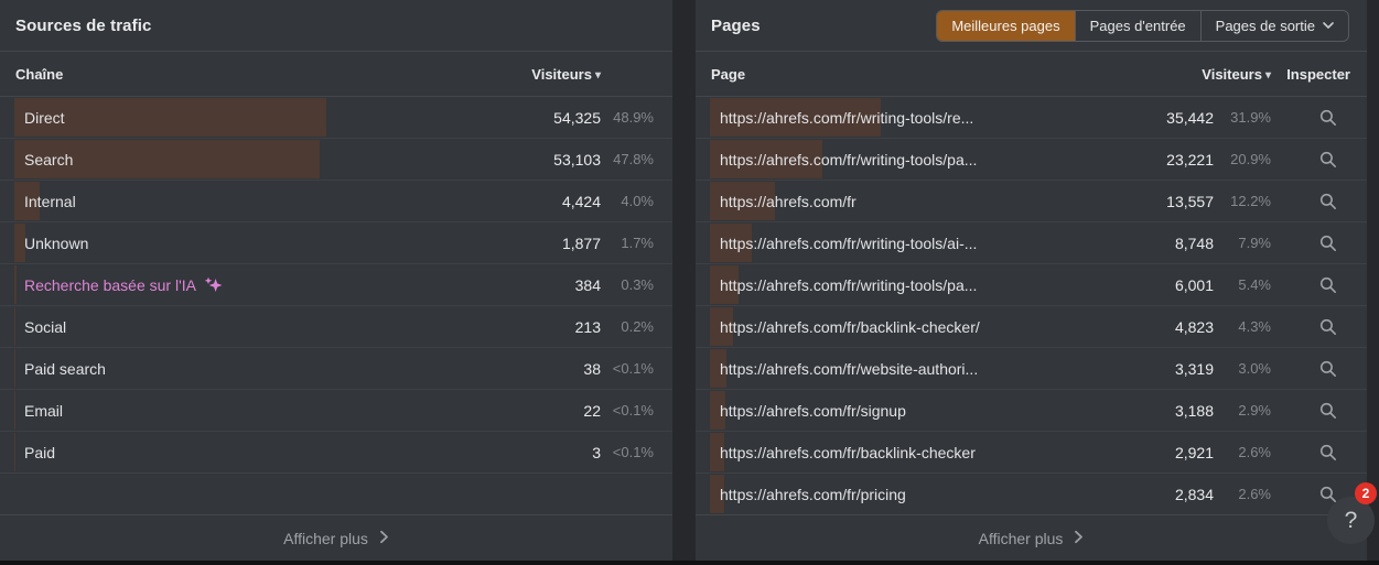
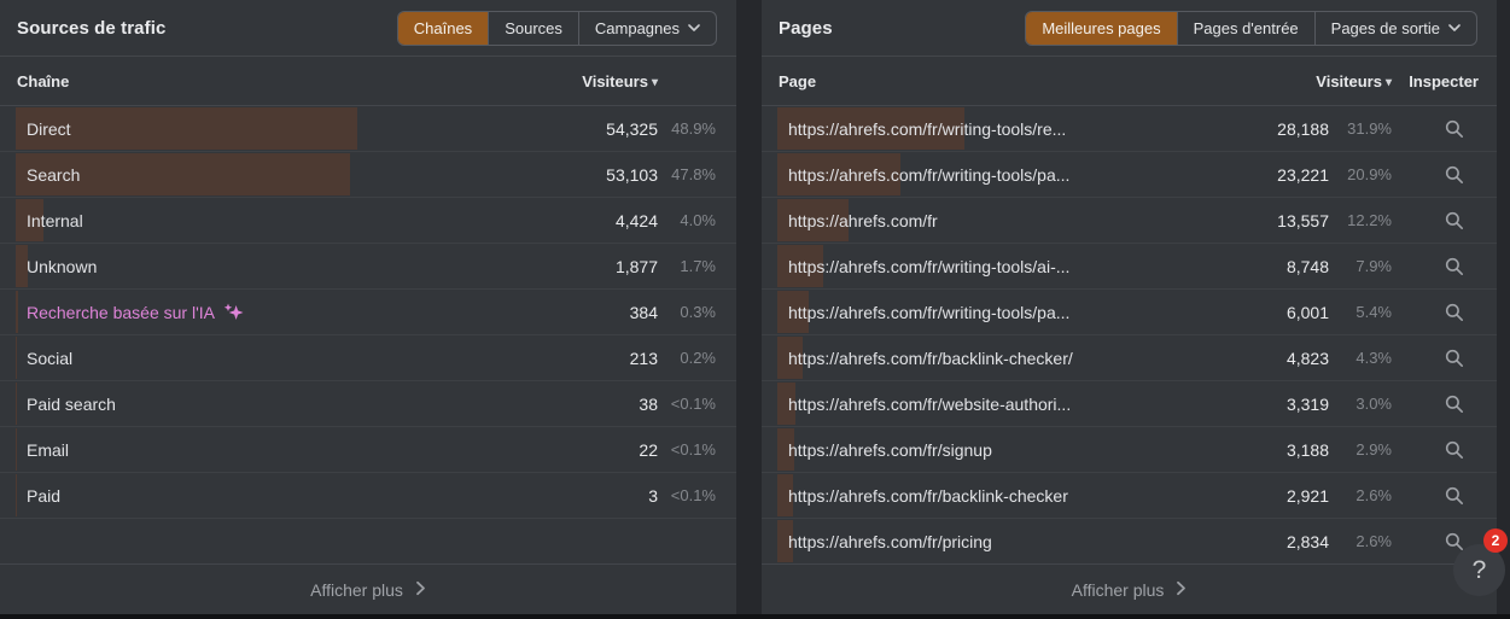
  Sources de trafic
+ Chaînes
+ Sources
+ Campagnes
  Chaîne
  Visiteurs ▾
  Direct
  54,325
  48.9%
  Search
  53,103
  47.8%
  Internal
  4,424
  4.0%
  Unknown
  1,877
  1.7%
  Recherche basée sur l'IA
  384
  0.3%
  Social
  213
  0.2%
  Paid search
  38
  <0.1%
  Email
  22
  <0.1%
  Paid
  3
  <0.1%
  Afficher plus
  Pages
  Meilleures pages
  Pages d'entrée
  Pages de sortie
  Page
  Visiteurs ▾
  Inspecter
  https://ahrefs.com/fr/writing-tools/re...
- 35,442
+ 28,188
  31.9%
  https://ahrefs.com/fr/writing-tools/pa...
  23,221
  20.9%
  https://ahrefs.com/fr
  13,557
  12.2%
  https://ahrefs.com/fr/writing-tools/ai-...
  8,748
  7.9%
  https://ahrefs.com/fr/writing-tools/pa...
  6,001
  5.4%
  https://ahrefs.com/fr/backlink-checker/
  4,823
  4.3%
  https://ahrefs.com/fr/website-authori...
  3,319
  3.0%
  https://ahrefs.com/fr/signup
  3,188
  2.9%
  https://ahrefs.com/fr/backlink-checker
  2,921
  2.6%
  https://ahrefs.com/fr/pricing
  2,834
  2.6%
  Afficher plus
  ?
  2
